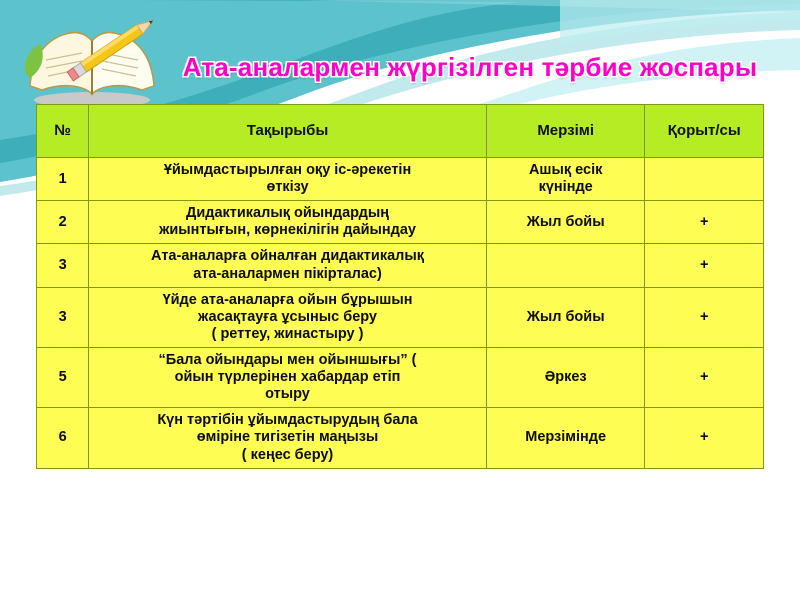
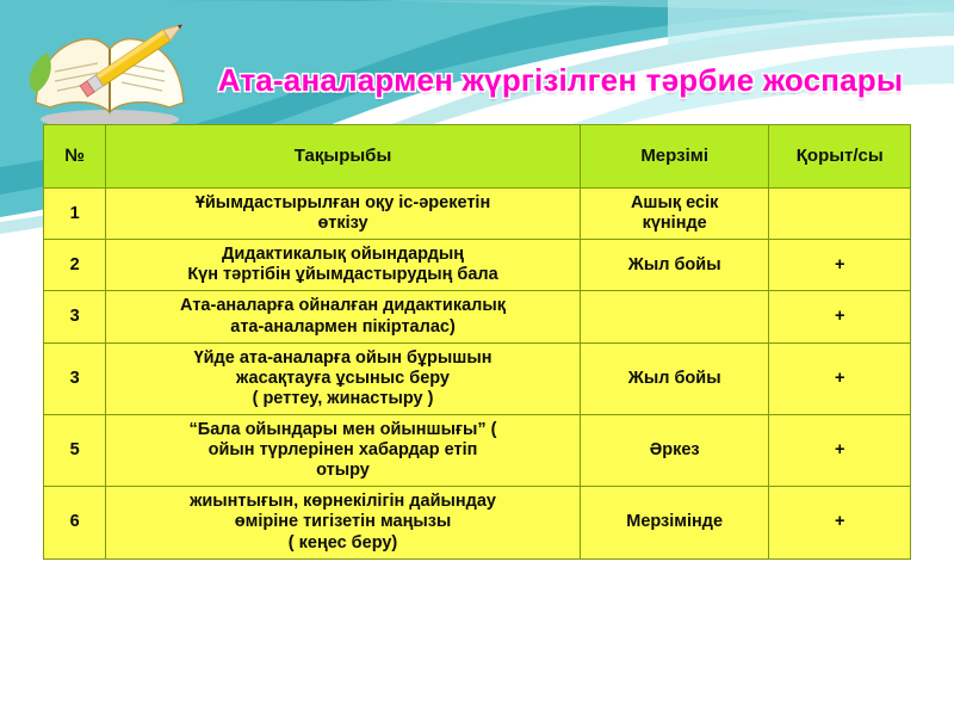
  Ата-аналармен жүргізілген тәрбие жоспары
  №	Тақырыбы	Мерзімі	Қорыт/сы
  1	Ұйымдастырылған оқу іс-әрекетін өткізу	Ашық есік күнінде
- 2	Дидактикалық ойындардың жиынтығын, көрнекілігін дайындау	Жыл бойы	+
+ 2	Дидактикалық ойындардың Күн тәртібін ұйымдастырудың бала	Жыл бойы	+
  3	Ата-аналарға ойналған дидактикалық ата-аналармен пікірталас)		+
  3	Үйде ата-аналарға ойын бұрышын жасақтауға ұсыныс беру ( реттеу, жинастыру )	Жыл бойы	+
  5	“Бала ойындары мен ойыншығы” ( ойын түрлерінен хабардар етіп отыру	Әркез	+
- 6	Күн тәртібін ұйымдастырудың бала өміріне тигізетін маңызы ( кеңес беру)	Мерзімінде	+
+ 6	жиынтығын, көрнекілігін дайындау өміріне тигізетін маңызы ( кеңес беру)	Мерзімінде	+
